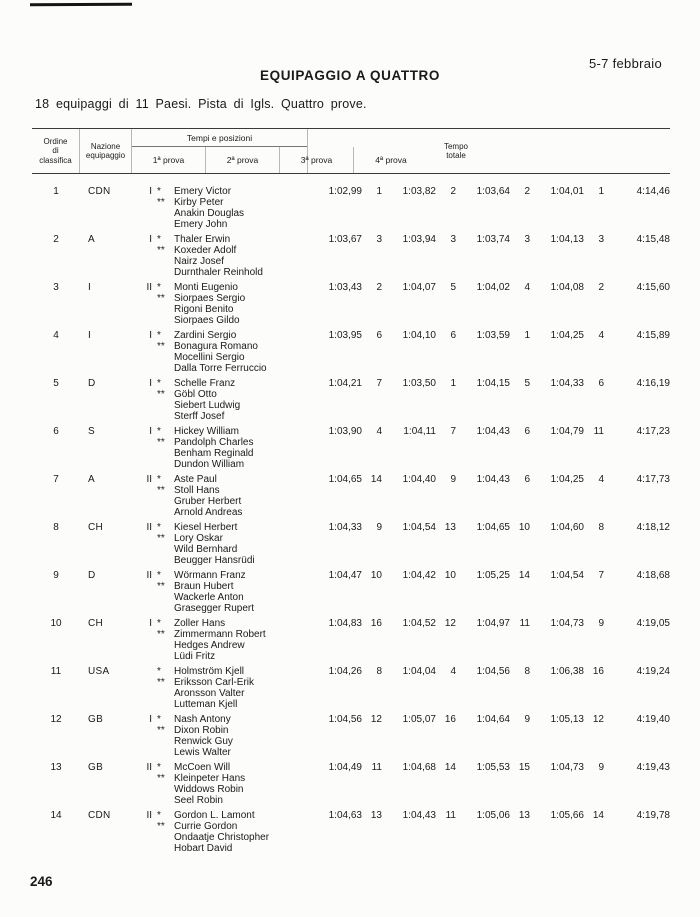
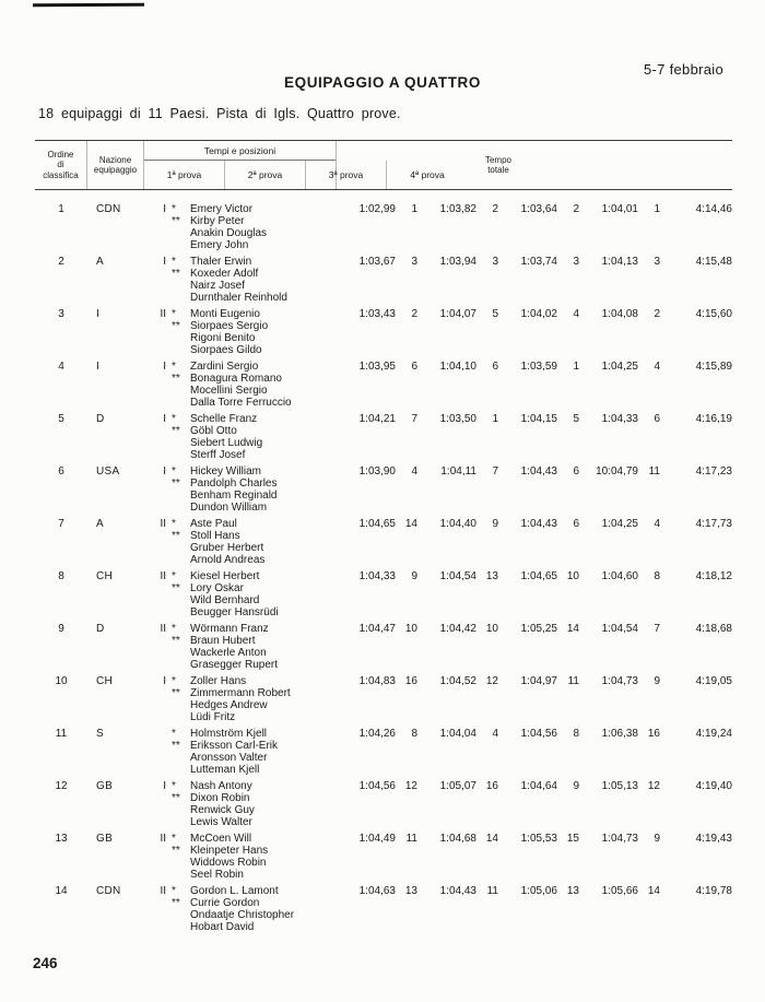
  5-7 febbraio
  EQUIPAGGIO A QUATTRO
  18 equipaggi di 11 Paesi. Pista di Igls. Quattro prove.
  Ordine
  di
  classifica
  Nazione
  equipaggio
  Tempi e posizioni
  1ª prova
  2ª prova
  3ª prova
  4ª prova
  Tempo
  totale
  1
  CDN
  I
  *
  **
  Emery Victor
  Kirby Peter
  Anakin Douglas
  Emery John
  1:02,99
  1
  1:03,82
  2
  1:03,64
  2
  1:04,01
  1
  4:14,46
  2
  A
  I
  *
  **
  Thaler Erwin
  Koxeder Adolf
  Nairz Josef
  Durnthaler Reinhold
  1:03,67
  3
  1:03,94
  3
  1:03,74
  3
  1:04,13
  3
  4:15,48
  3
  I
  II
  *
  **
  Monti Eugenio
  Siorpaes Sergio
  Rigoni Benito
  Siorpaes Gildo
  1:03,43
  2
  1:04,07
  5
  1:04,02
  4
  1:04,08
  2
  4:15,60
  4
  I
  I
  *
  **
  Zardini Sergio
  Bonagura Romano
  Mocellini Sergio
  Dalla Torre Ferruccio
  1:03,95
  6
  1:04,10
  6
  1:03,59
  1
  1:04,25
  4
  4:15,89
  5
  D
  I
  *
  **
  Schelle Franz
  Göbl Otto
  Siebert Ludwig
  Sterff Josef
  1:04,21
  7
  1:03,50
  1
  1:04,15
  5
  1:04,33
  6
  4:16,19
  6
- S
+ USA
  I
  *
  **
  Hickey William
  Pandolph Charles
  Benham Reginald
  Dundon William
  1:03,90
  4
  1:04,11
  7
  1:04,43
  6
- 1:04,79
+ 10:04,79
  11
  4:17,23
  7
  A
  II
  *
  **
  Aste Paul
  Stoll Hans
  Gruber Herbert
  Arnold Andreas
  1:04,65
  14
  1:04,40
  9
  1:04,43
  6
  1:04,25
  4
  4:17,73
  8
  CH
  II
  *
  **
  Kiesel Herbert
  Lory Oskar
  Wild Bernhard
  Beugger Hansrüdi
  1:04,33
  9
  1:04,54
  13
  1:04,65
  10
  1:04,60
  8
  4:18,12
  9
  D
  II
  *
  **
  Wörmann Franz
  Braun Hubert
  Wackerle Anton
  Grasegger Rupert
  1:04,47
  10
  1:04,42
  10
  1:05,25
  14
  1:04,54
  7
  4:18,68
  10
  CH
  I
  *
  **
  Zoller Hans
  Zimmermann Robert
  Hedges Andrew
  Lüdi Fritz
  1:04,83
  16
  1:04,52
  12
  1:04,97
  11
  1:04,73
  9
  4:19,05
  11
- USA
+ S
  *
  **
  Holmström Kjell
  Eriksson Carl-Erik
  Aronsson Valter
  Lutteman Kjell
  1:04,26
  8
  1:04,04
  4
  1:04,56
  8
  1:06,38
  16
  4:19,24
  12
  GB
  I
  *
  **
  Nash Antony
  Dixon Robin
  Renwick Guy
  Lewis Walter
  1:04,56
  12
  1:05,07
  16
  1:04,64
  9
  1:05,13
  12
  4:19,40
  13
  GB
  II
  *
  **
  McCoen Will
  Kleinpeter Hans
  Widdows Robin
  Seel Robin
  1:04,49
  11
  1:04,68
  14
  1:05,53
  15
  1:04,73
  9
  4:19,43
  14
  CDN
  II
  *
  **
  Gordon L. Lamont
  Currie Gordon
  Ondaatje Christopher
  Hobart David
  1:04,63
  13
  1:04,43
  11
  1:05,06
  13
  1:05,66
  14
  4:19,78
  246
